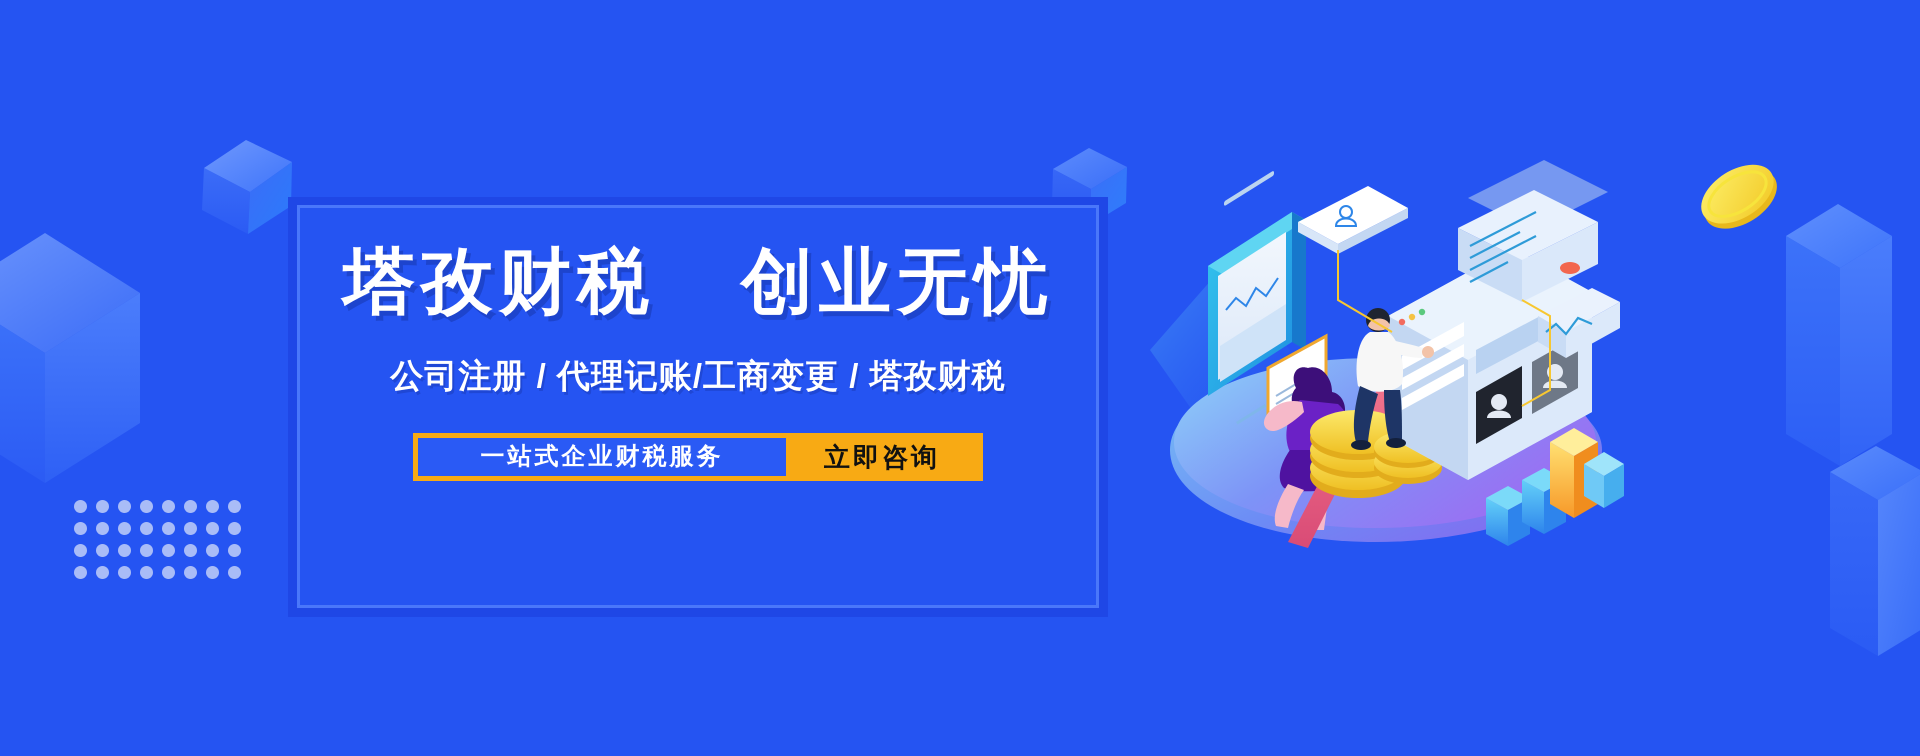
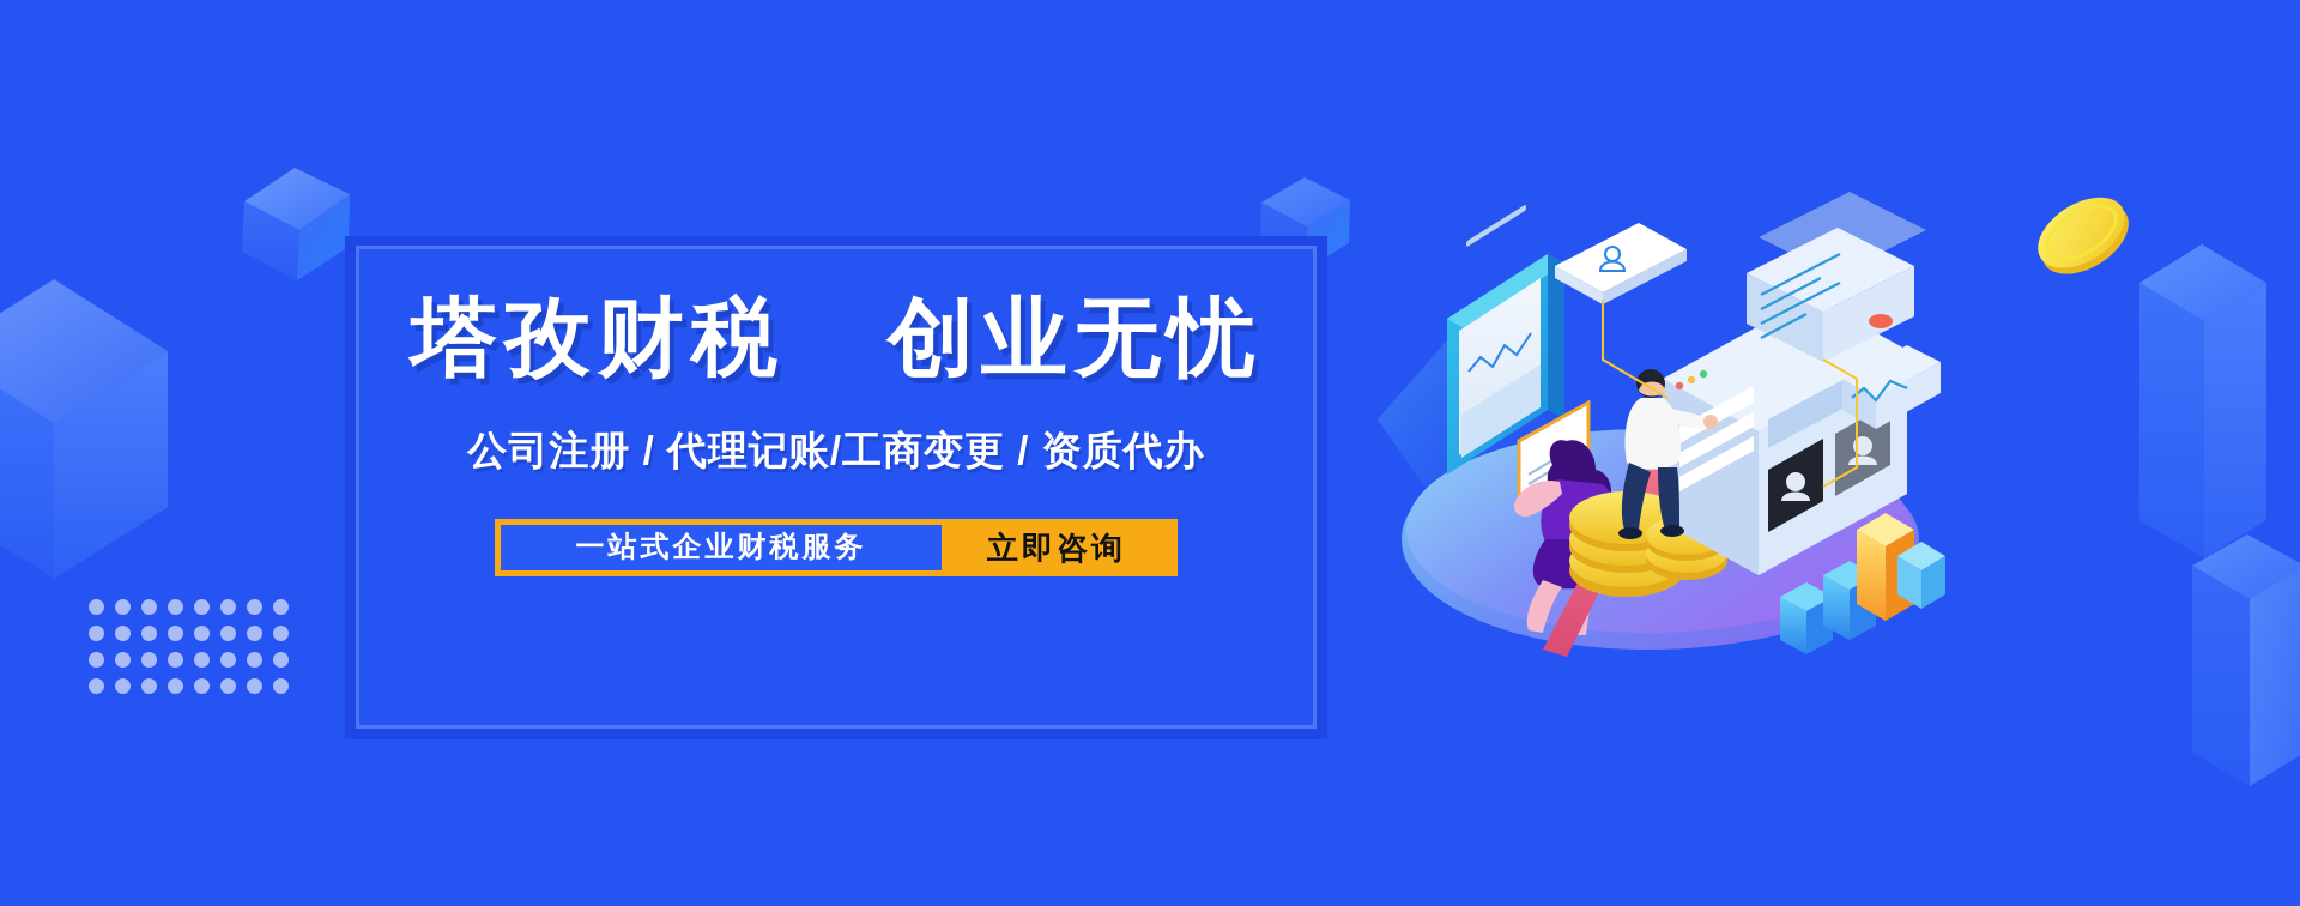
  塔孜财税 创业无忧
- 公司注册 / 代理记账/工商变更 / 塔孜财税
+ 公司注册 / 代理记账/工商变更 / 资质代办
  一站式企业财税服务
  立即咨询
